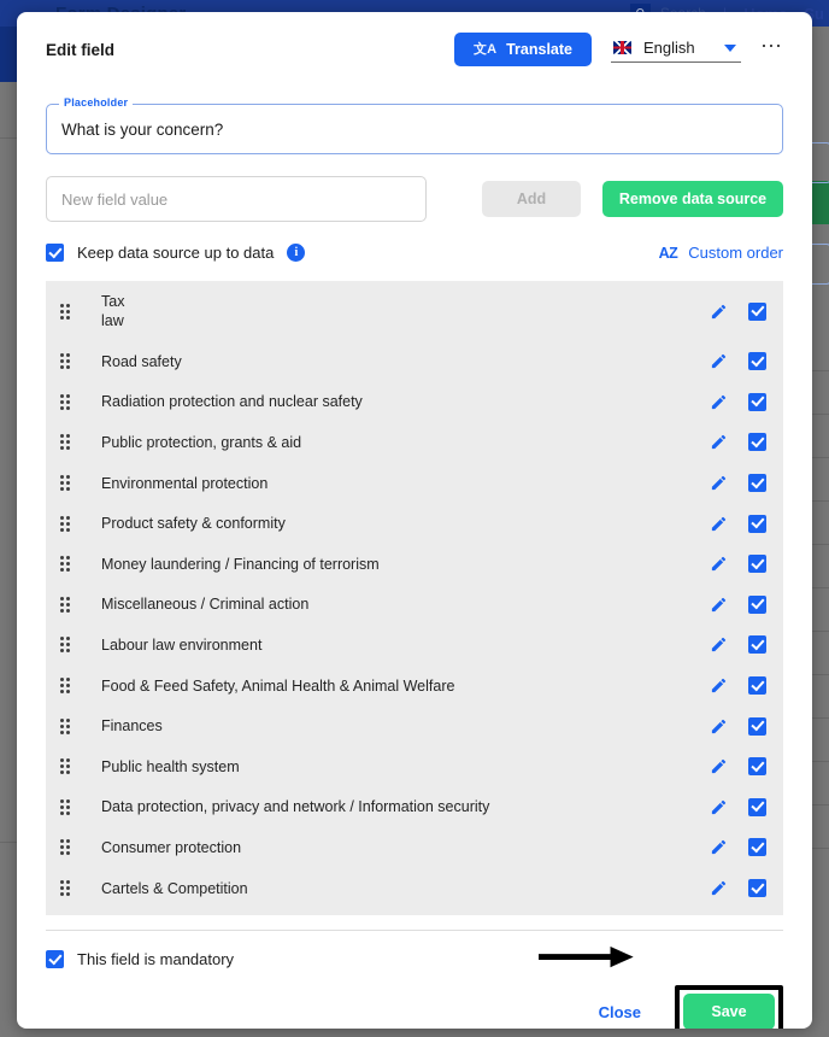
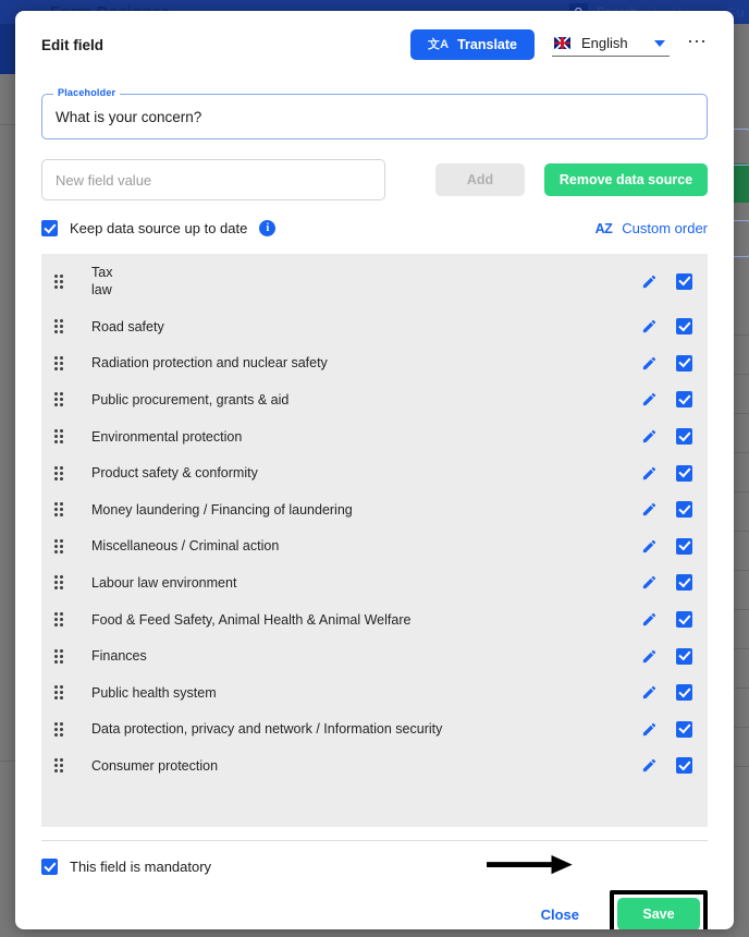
  Su
  Edit field
  文A
  Translate
  English
  ⋯
  Placeholder
  What is your concern?
  New field value
  Add
  Remove data source
- Keep data source up to data
+ Keep data source up to date
  i
  AZ
  Custom order
  Tax
  law
  Road safety
  Radiation protection and nuclear safety
- Public protection, grants & aid
+ Public procurement, grants & aid
  Environmental protection
  Product safety & conformity
- Money laundering / Financing of terrorism
+ Money laundering / Financing of laundering
  Miscellaneous / Criminal action
  Labour law environment
  Food & Feed Safety, Animal Health & Animal Welfare
  Finances
  Public health system
  Data protection, privacy and network / Information security
  Consumer protection
- Cartels & Competition
  This field is mandatory
  Close
  Save
